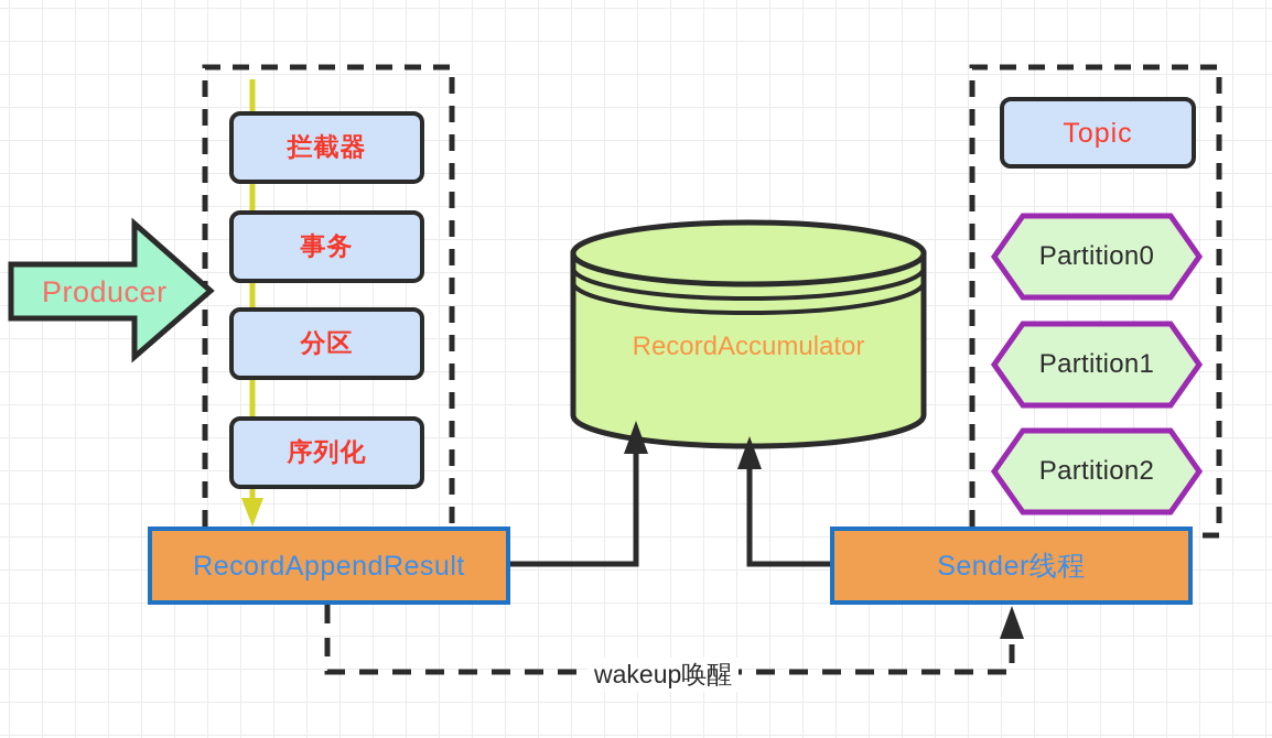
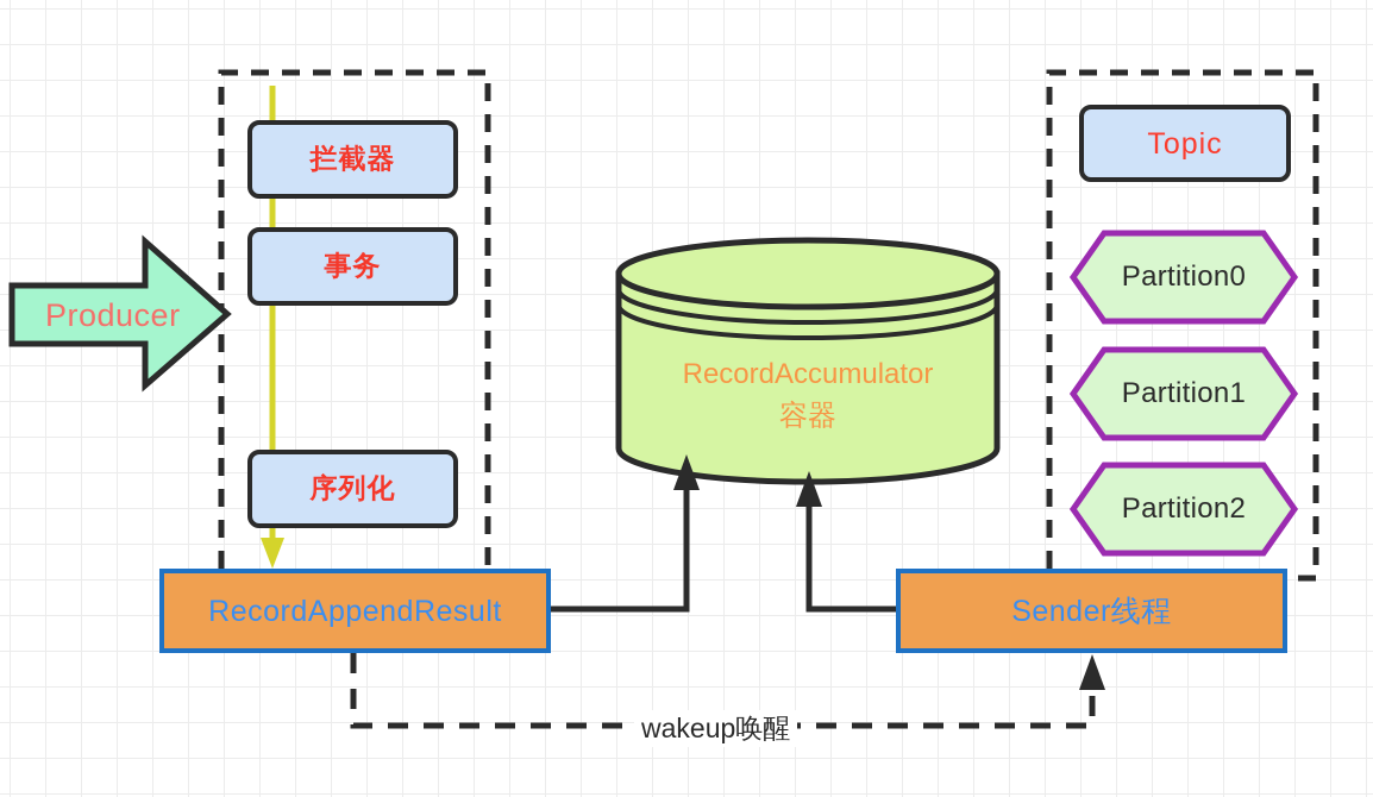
  Producer
  拦截器
  事务
- 分区
  序列化
  RecordAccumulator
+ 容器
  Topic
  Partition0
  Partition1
  Partition2
  RecordAppendResult
  Sender线程
  wakeup唤醒
